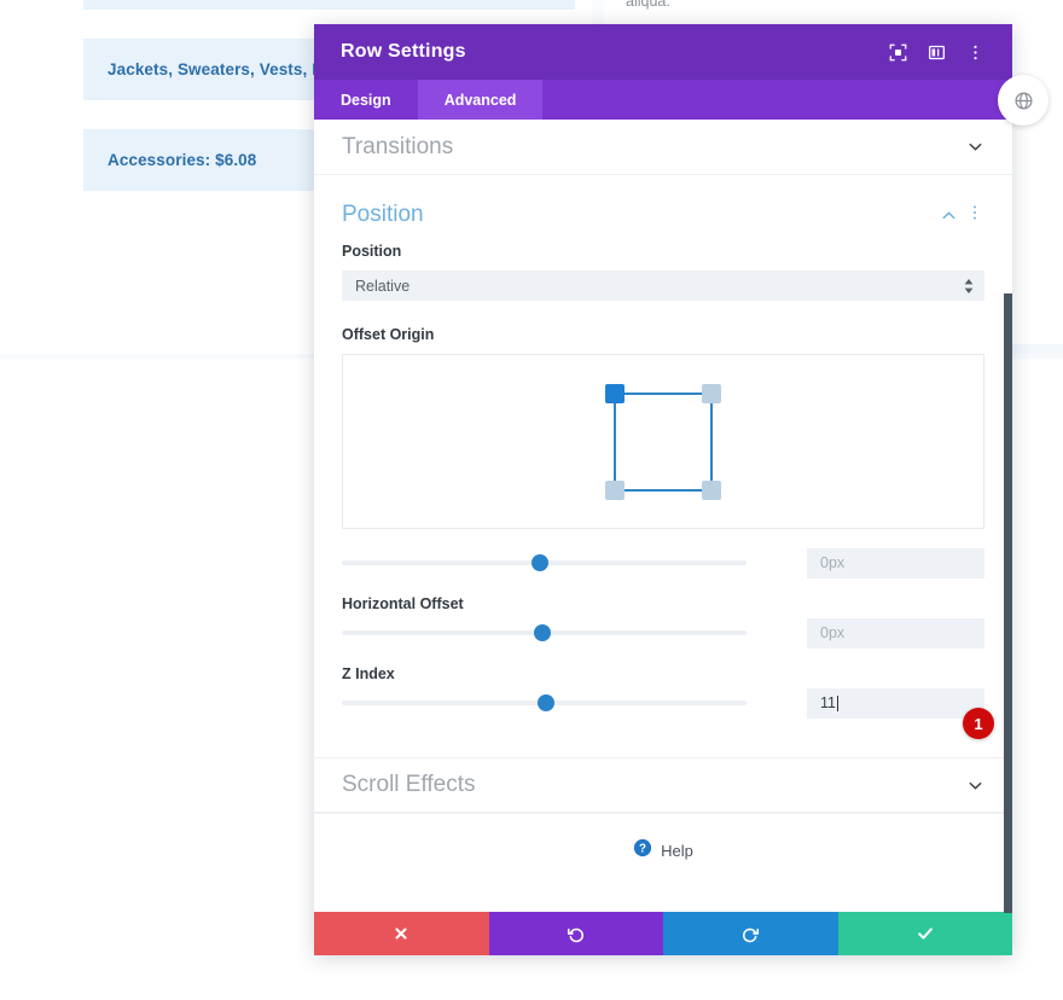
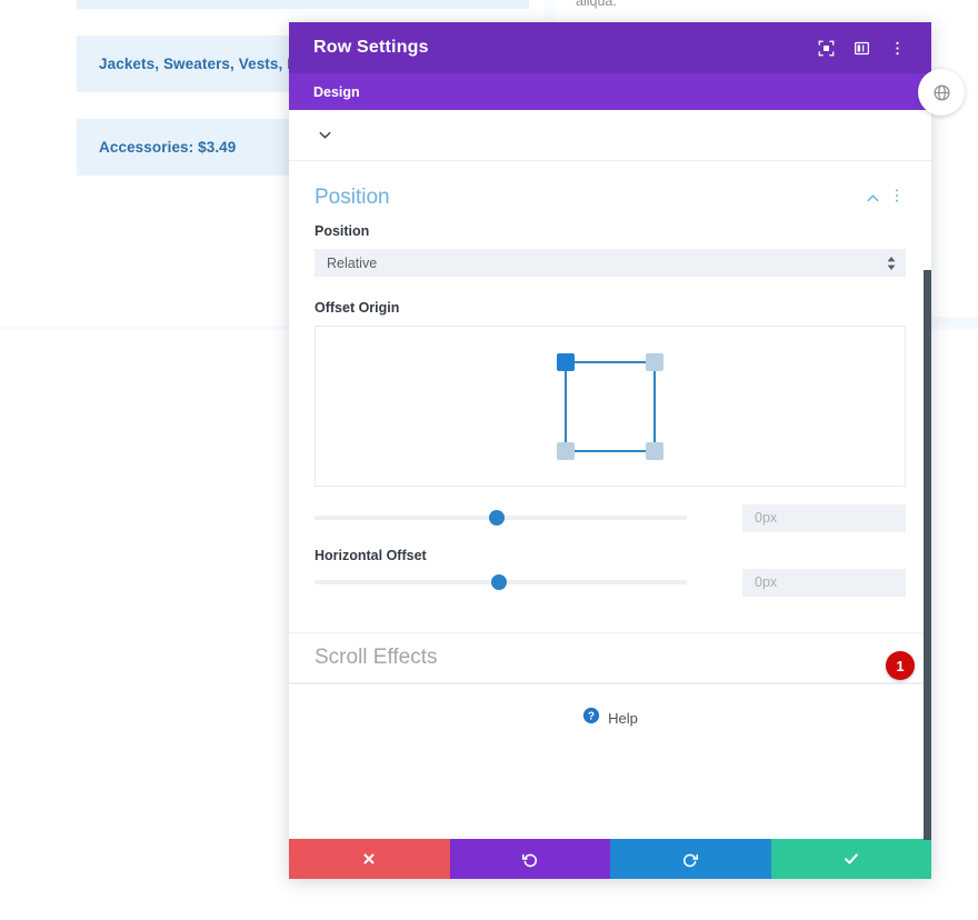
  Jackets, Sweaters, Vests,
- Accessories: $6.08
+ Accessories: $3.49
  aliqua.
  Row Settings
  Design
- Advanced
- Transitions
  Position
  Position
  Relative
  Offset Origin
  0px
  Horizontal Offset
  0px
- Z Index
- 11
  Scroll Effects
  ?
  Help
  1
